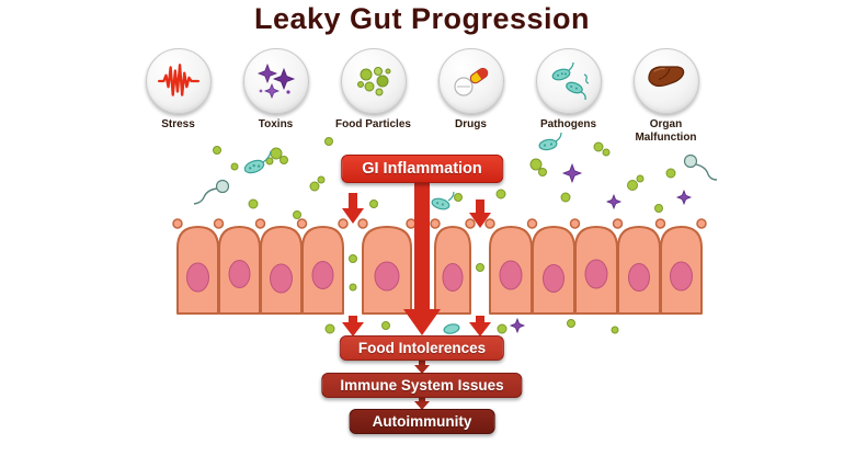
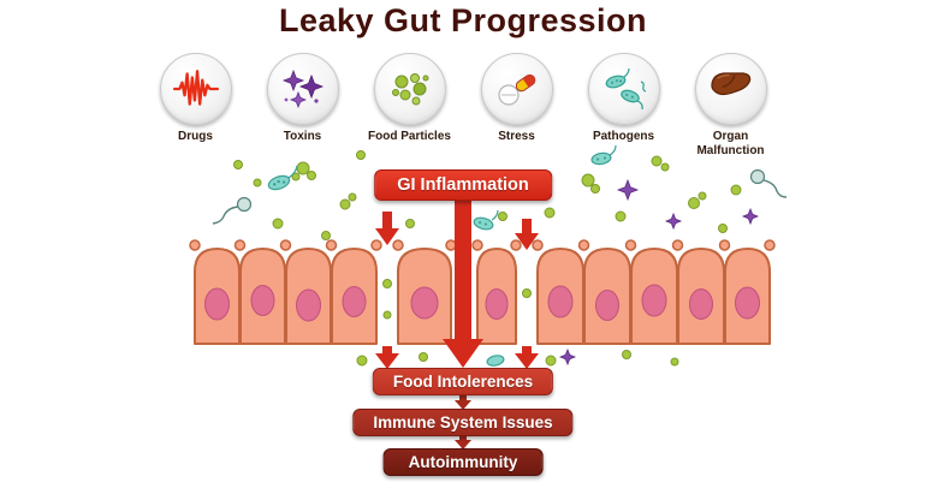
  Leaky Gut Progression
- Stress
+ Drugs
  Toxins
  Food Particles
- Drugs
+ Stress
  Pathogens
  Organ Malfunction
  GI Inflammation
  Food Intolerences
  Immune System Issues
  Autoimmunity
